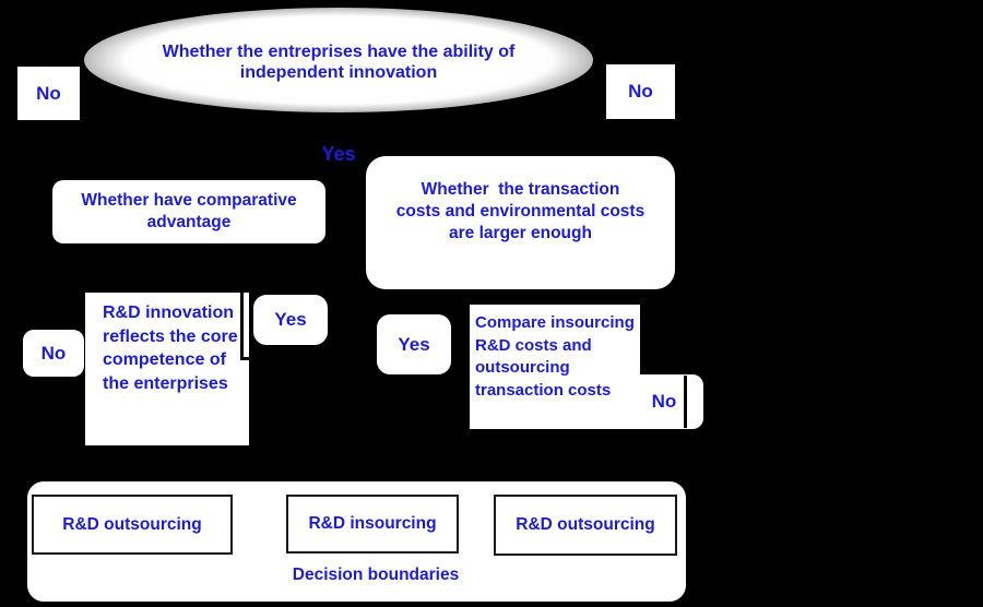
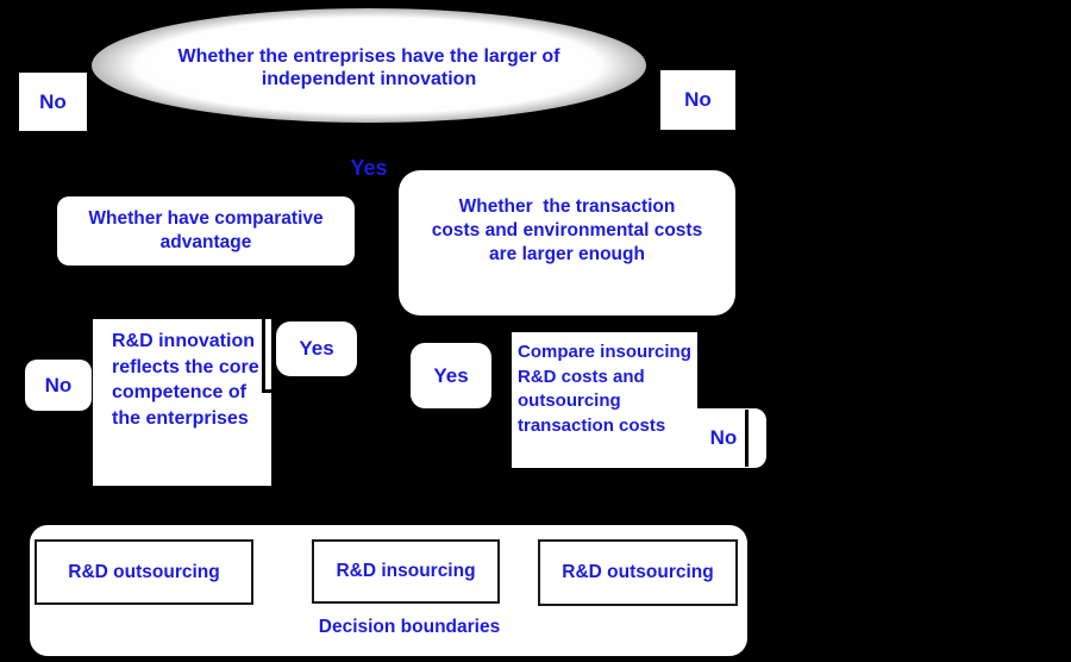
- Whether the entreprises have the ability of
+ Whether the entreprises have the larger of
  independent innovation
  No
  No
  Yes
  Whether have comparative
  advantage
  Whether the transaction
  costs and environmental costs
  are larger enough
  R&D innovation
  reflects the core
  competence of
  the enterprises
  No
  Yes
  Yes
  Compare insourcing
  R&D costs and
  outsourcing
  transaction costs
  No
  R&D outsourcing
  R&D insourcing
  R&D outsourcing
  Decision boundaries
